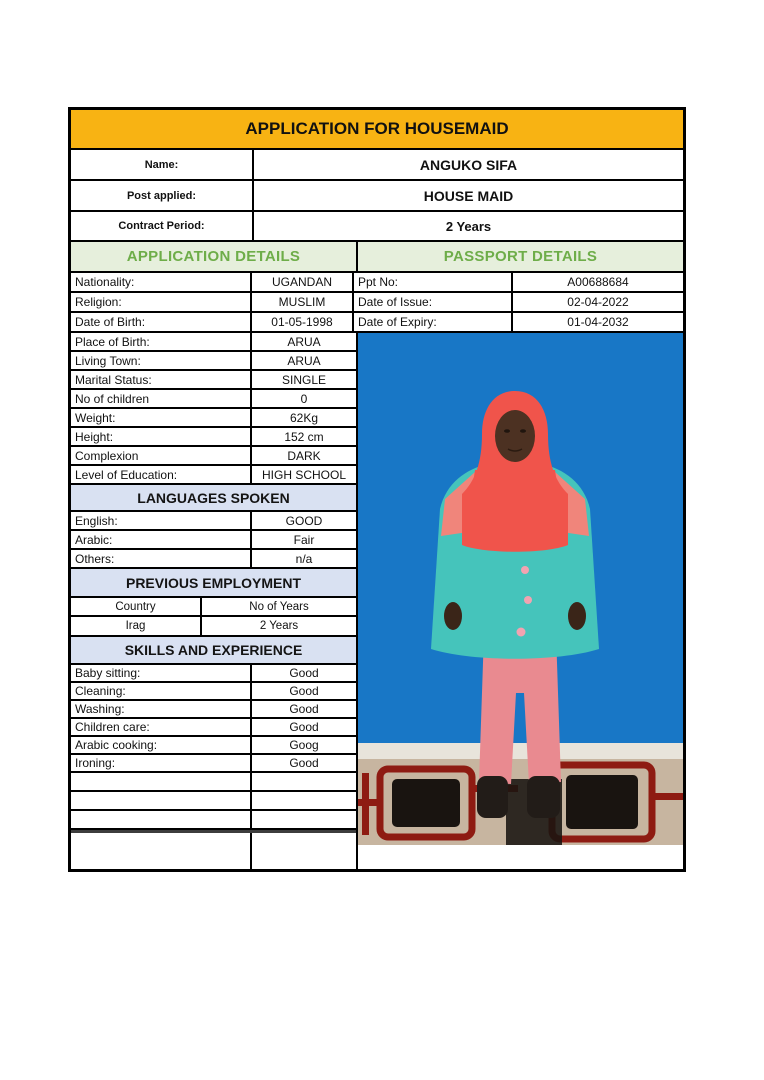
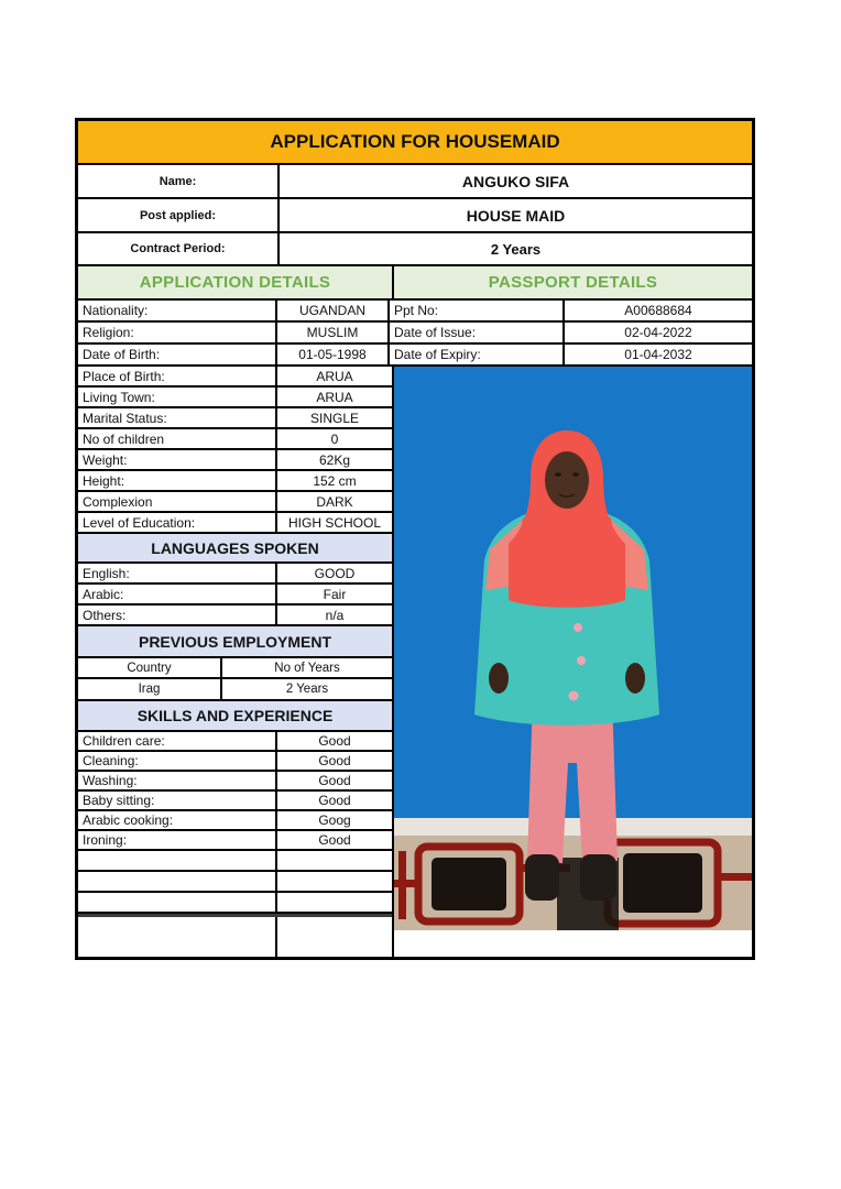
  APPLICATION FOR HOUSEMAID
  Name:
  ANGUKO SIFA
  Post applied:
  HOUSE MAID
  Contract Period:
  2 Years
  APPLICATION DETAILS
  PASSPORT DETAILS
  Nationality:
  UGANDAN
  Ppt No:
  A00688684
  Religion:
  MUSLIM
  Date of Issue:
  02-04-2022
  Date of Birth:
  01-05-1998
  Date of Expiry:
  01-04-2032
  Place of Birth:
  ARUA
  Living Town:
  ARUA
  Marital Status:
  SINGLE
  No of children
  0
  Weight:
  62Kg
  Height:
  152 cm
  Complexion
  DARK
  Level of Education:
  HIGH SCHOOL
  LANGUAGES SPOKEN
  English:
  GOOD
  Arabic:
  Fair
  Others:
  n/a
  PREVIOUS EMPLOYMENT
  Country
  No of Years
  Irag
  2 Years
  SKILLS AND EXPERIENCE
- Baby sitting:
+ Children care:
  Good
  Cleaning:
  Good
  Washing:
  Good
- Children care:
+ Baby sitting:
  Good
  Arabic cooking:
  Goog
  Ironing:
  Good
